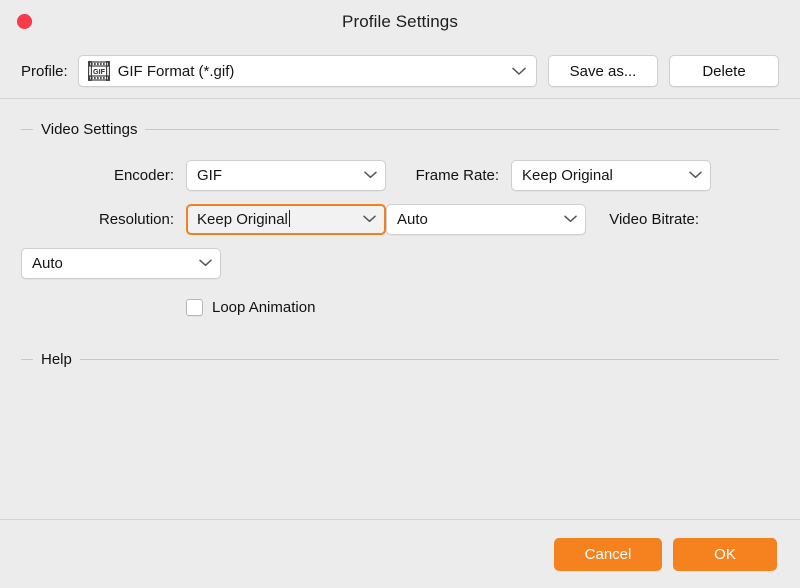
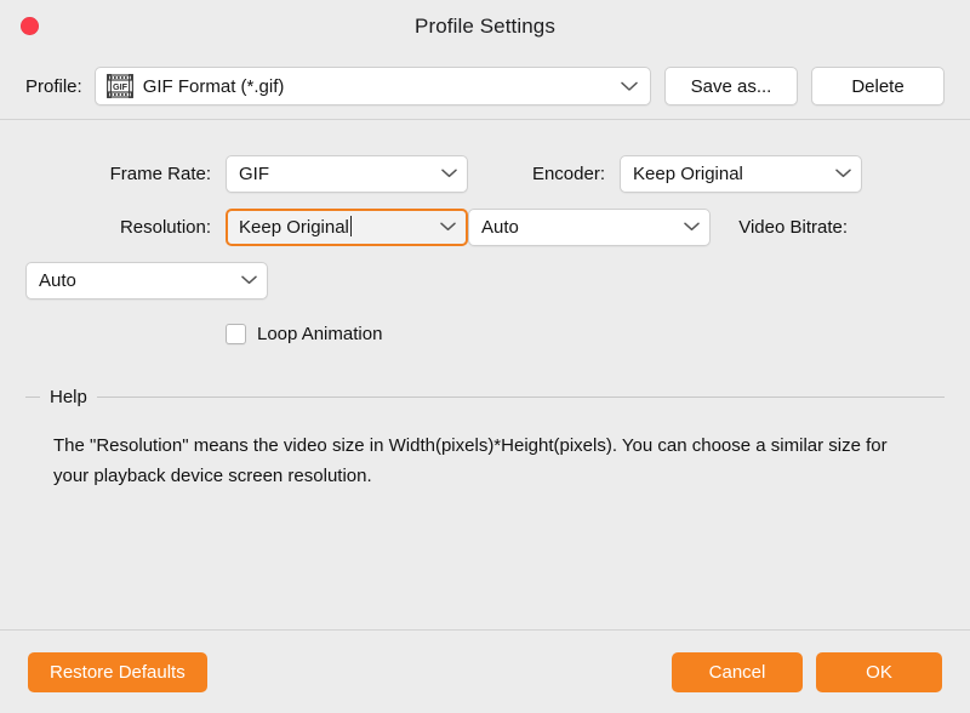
  Profile Settings
  Profile:
  GIF
  GIF Format (*.gif)
  Save as...
  Delete
- Video Settings
- Encoder:
+ Frame Rate:
  GIF
- Frame Rate:
+ Encoder:
  Keep Original
  Resolution:
  Keep Original
  Auto
  Video Bitrate:
  Auto
  Loop Animation
  Help
+ The "Resolution" means the video size in Width(pixels)*Height(pixels). You can choose a similar size for your playback device screen resolution.
+ Restore Defaults
  Cancel
  OK
